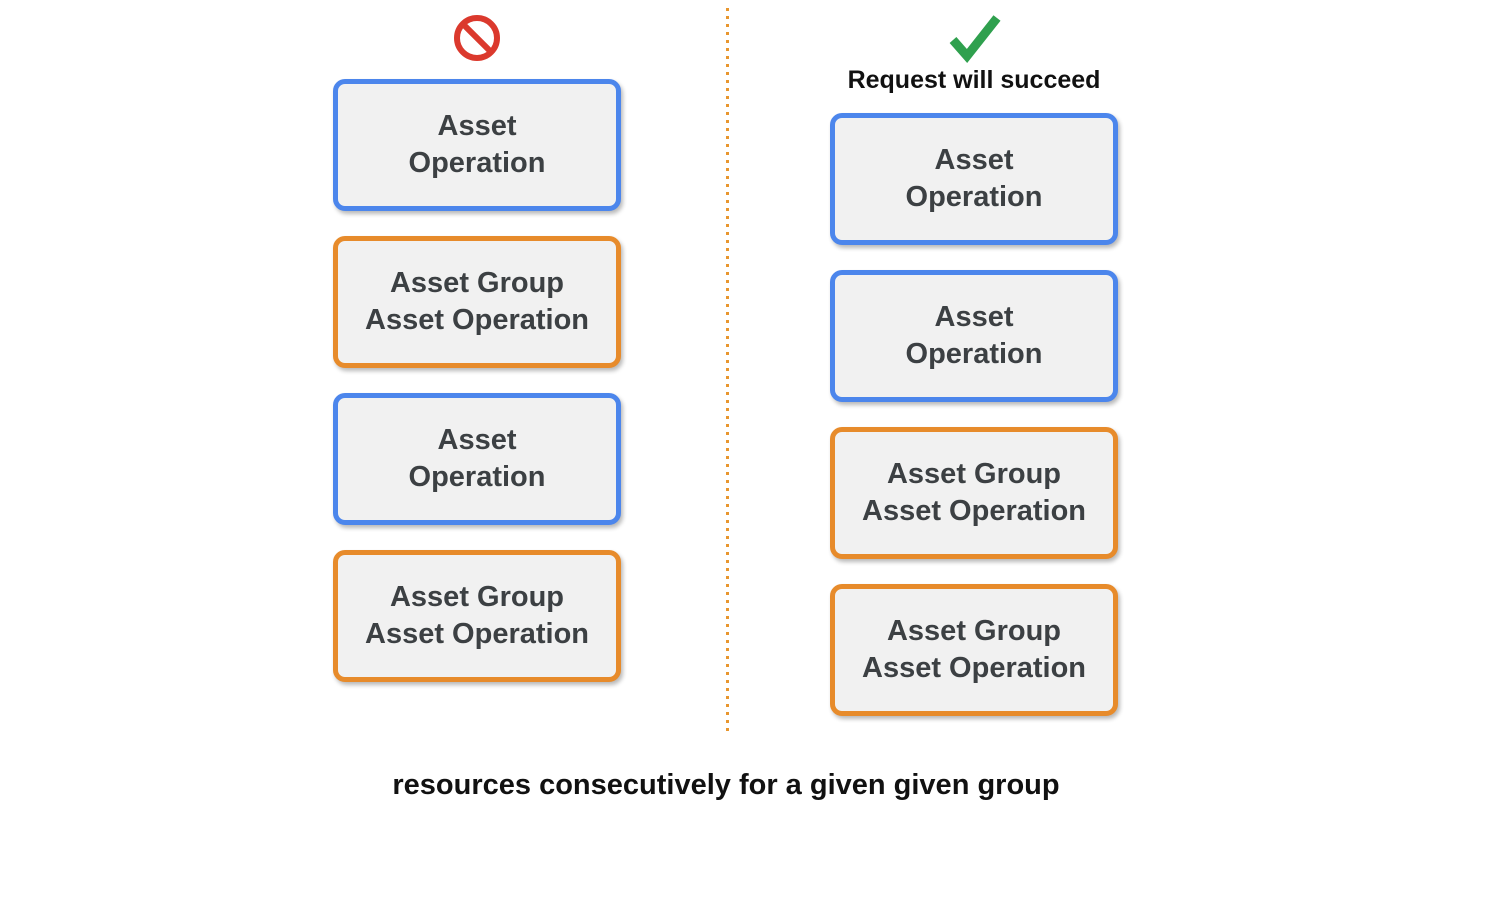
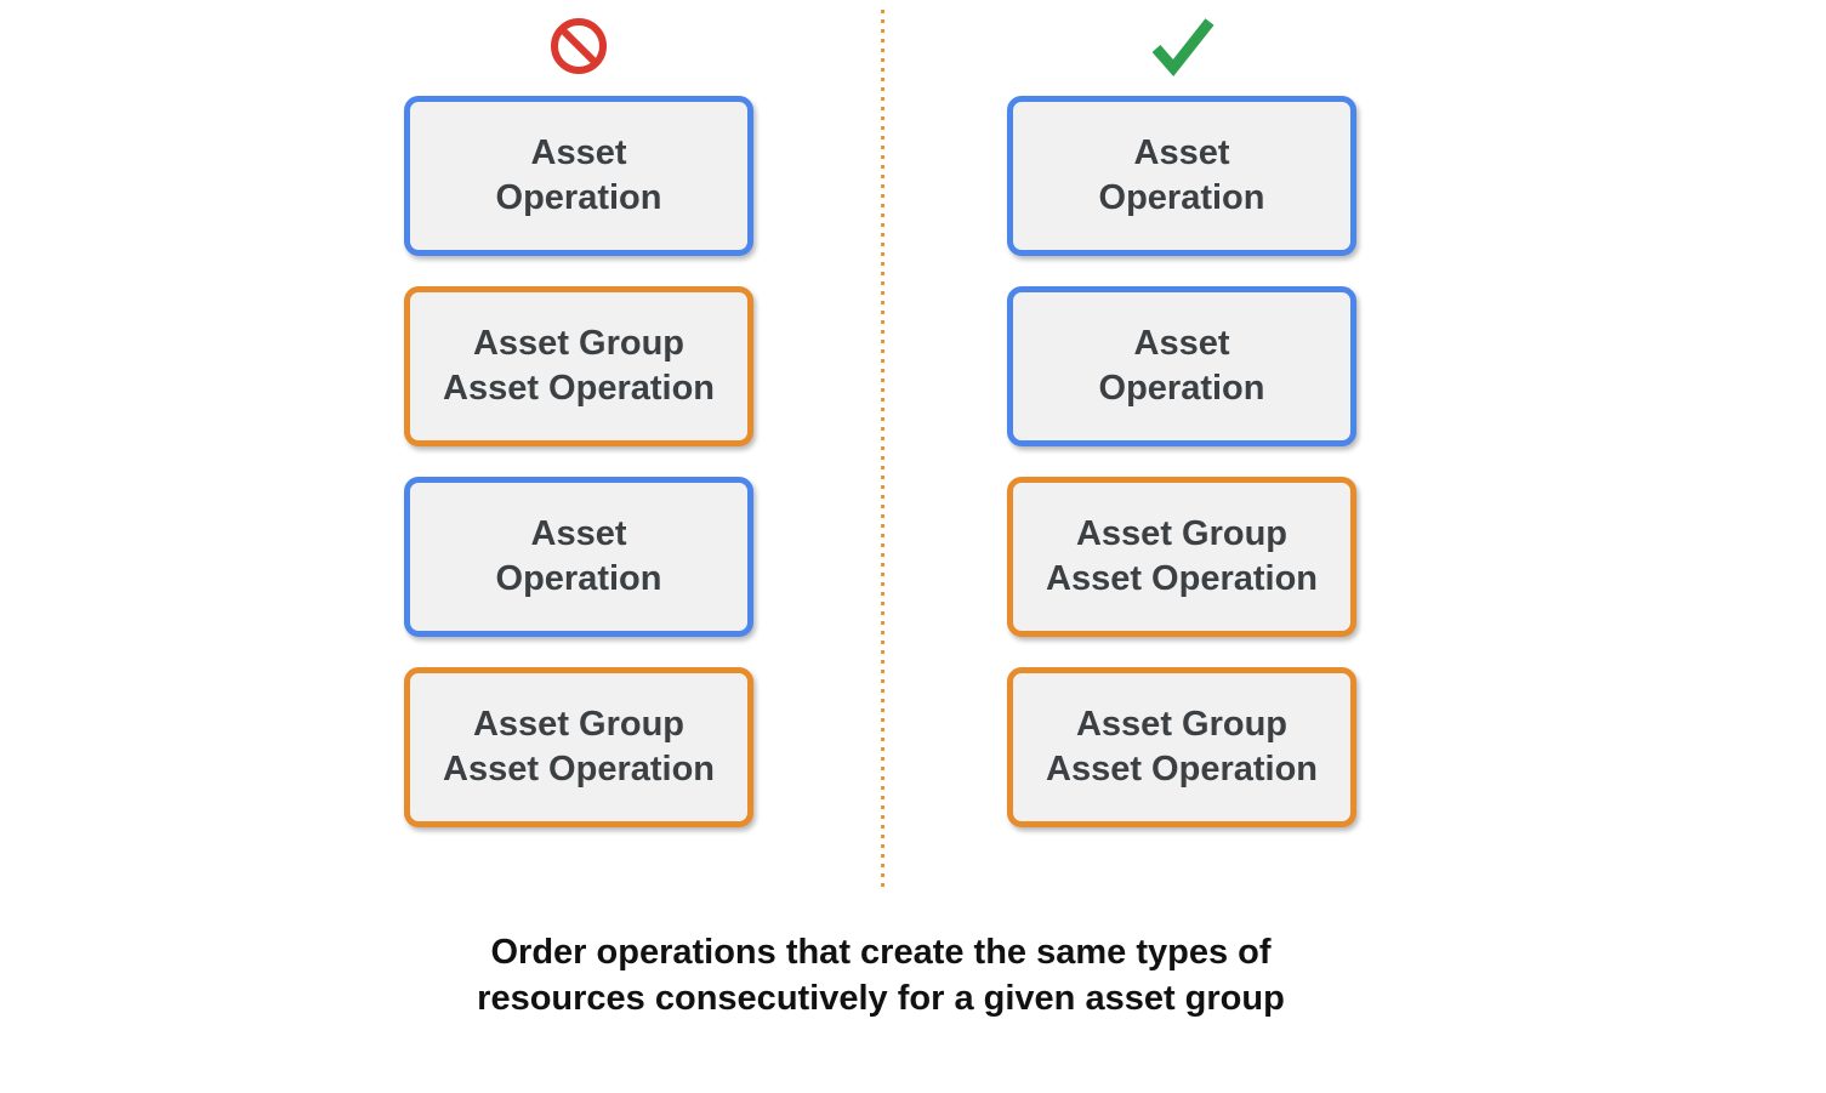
  Asset
  Operation
  Asset Group
  Asset Operation
  Asset
  Operation
  Asset Group
  Asset Operation
- Request will succeed
  Asset
  Operation
  Asset
  Operation
  Asset Group
  Asset Operation
  Asset Group
  Asset Operation
+ Order operations that create the same types of
- resources consecutively for a given given group
+ resources consecutively for a given asset group
